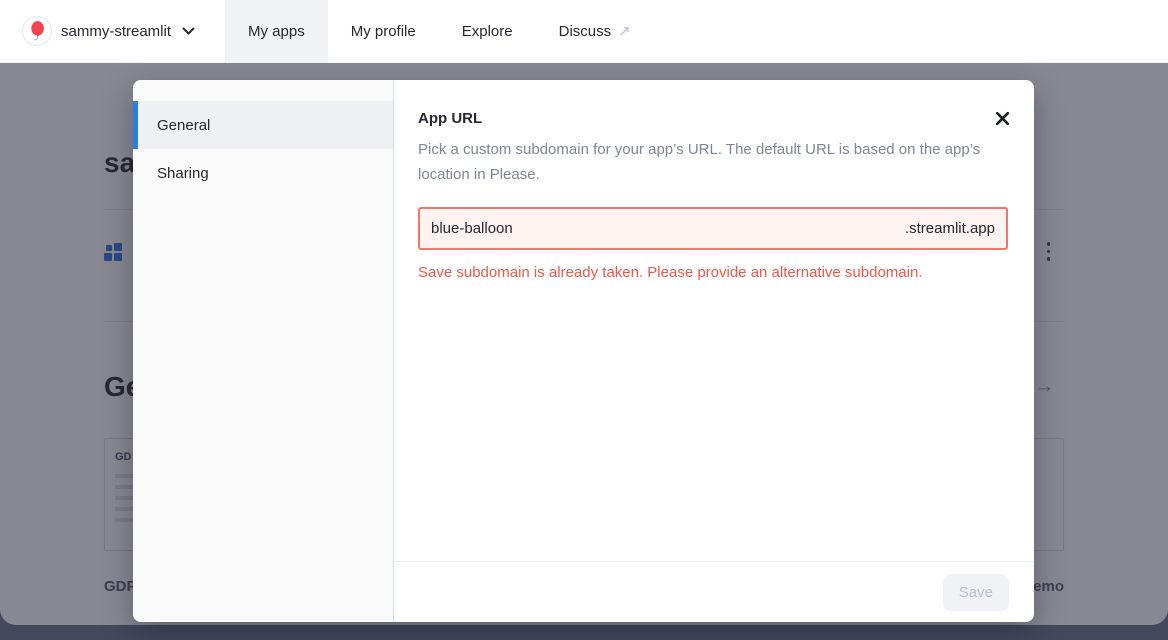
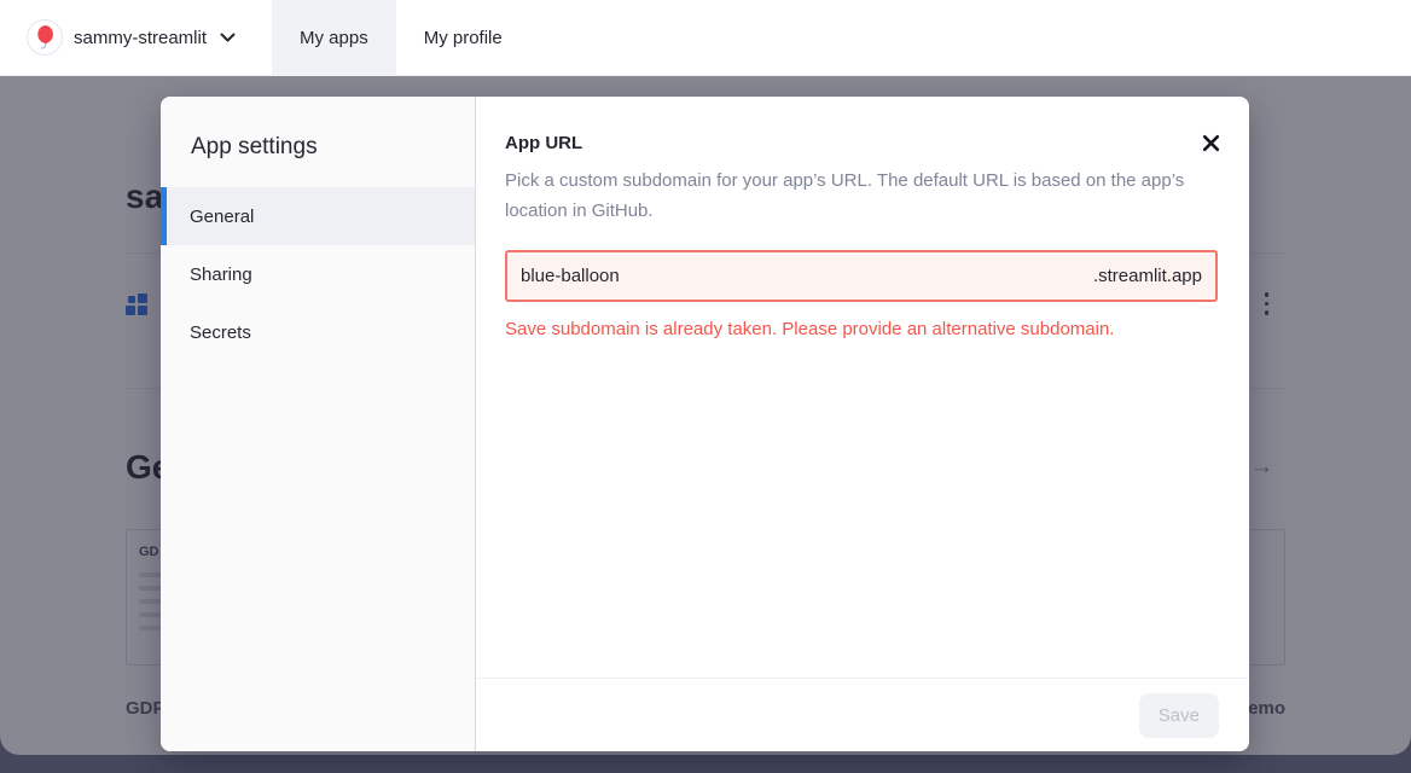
  sammy-streamlit
  My apps
  My profile
- Explore
- Discuss
- ↗
  sa
  →
  GD
  GDP
  emo
+ App settings
  General
  Sharing
+ Secrets
  App URL
- Pick a custom subdomain for your app’s URL. The default URL is based on the app’s location in Please.
+ Pick a custom subdomain for your app’s URL. The default URL is based on the app’s location in GitHub.
  blue-balloon
  .streamlit.app
  Save subdomain is already taken. Please provide an alternative subdomain.
  Save
